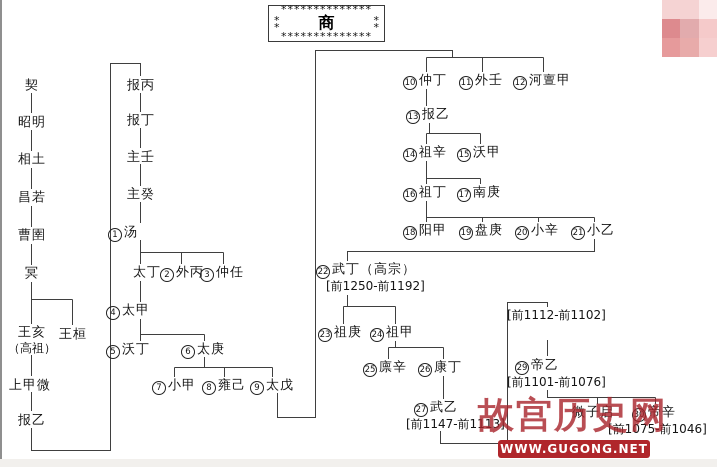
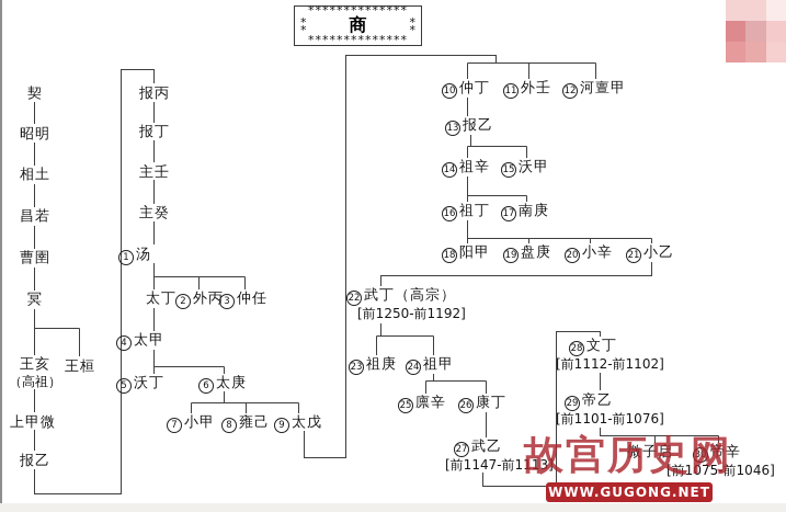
  **************
  *
  *
  商
  *
  *
  **************
  契
  昭明
  相土
  昌若
  曹圉
  冥
  王亥
  （高祖）
  王桓
  上甲微
  报乙
  报丙
  报丁
  主壬
  主癸
  1 汤
  太丁
  2 外丙
  3 仲任
  4 太甲
  5 沃丁
  6 太庚
  7 小甲
  8 雍己
  9 太戊
  10 仲丁
  11 外壬
  12 河亶甲
  13 报乙
  14 祖辛
  15 沃甲
  16 祖丁
  17 南庚
  18 阳甲
  19 盘庚
  20 小辛
  21 小乙
  22 武丁（高宗）
  [前1250-前1192]
  23 祖庚
  24 祖甲
  25 廪辛
  26 康丁
  27 武乙
  [前1147-前1113]
+ 28 文丁
  [前1112-前1102]
  29 帝乙
  [前1101-前1076]
  微子启
  30 帝辛
  [前1075-前1046]
  故宫历史网
  WWW.GUGONG.NET
